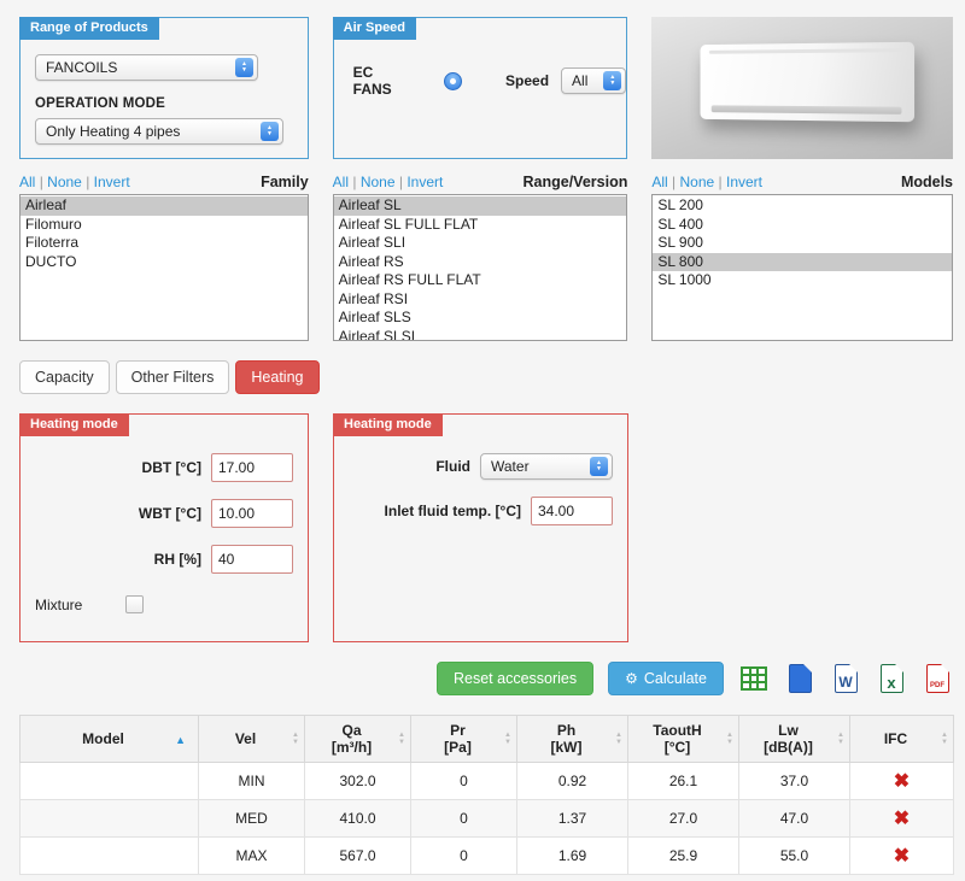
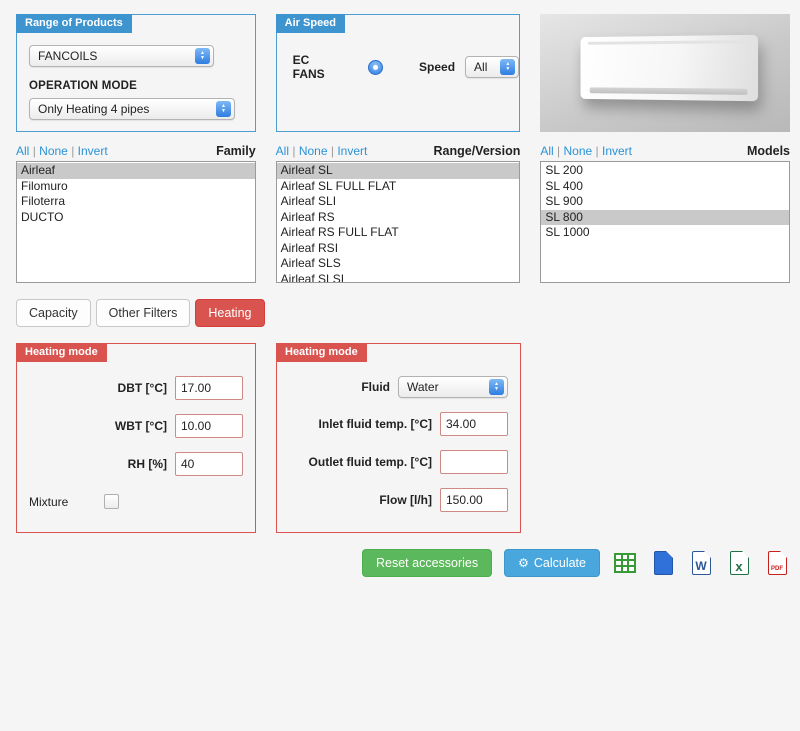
  Range of Products
  FANCOILS
  OPERATION MODE
  Only Heating 4 pipes
  Air Speed
  EC FANS
  Speed
  All
  All | None | Invert
  Family
  Airleaf
  Filomuro
  Filoterra
  DUCTO
  All | None | Invert
  Range/Version
  Airleaf SL
  Airleaf SL FULL FLAT
  Airleaf SLI
  Airleaf RS
  Airleaf RS FULL FLAT
  Airleaf RSI
  Airleaf SLS
  Airleaf SLSI
  All | None | Invert
  Models
  SL 200
  SL 400
  SL 900
  SL 800
  SL 1000
  Capacity
  Other Filters
  Heating
  Heating mode
  DBT [°C]
  17.00
  WBT [°C]
  10.00
  RH [%]
  40
  Mixture
  Heating mode
  Fluid
  Water
  Inlet fluid temp. [°C]
  34.00
+ Outlet fluid temp. [°C]
+ Flow [l/h]
+ 150.00
  Reset accessories
  ⚙
  Calculate
- Model	Vel	Qa[m³/h]	Pr[Pa]	Ph[kW]	TaoutH[°C]	Lw[dB(A)]	IFC
- 	MIN	302.0	0	0.92	26.1	37.0	✖
- 	MED	410.0	0	1.37	27.0	47.0	✖
- 	MAX	567.0	0	1.69	25.9	55.0	✖
